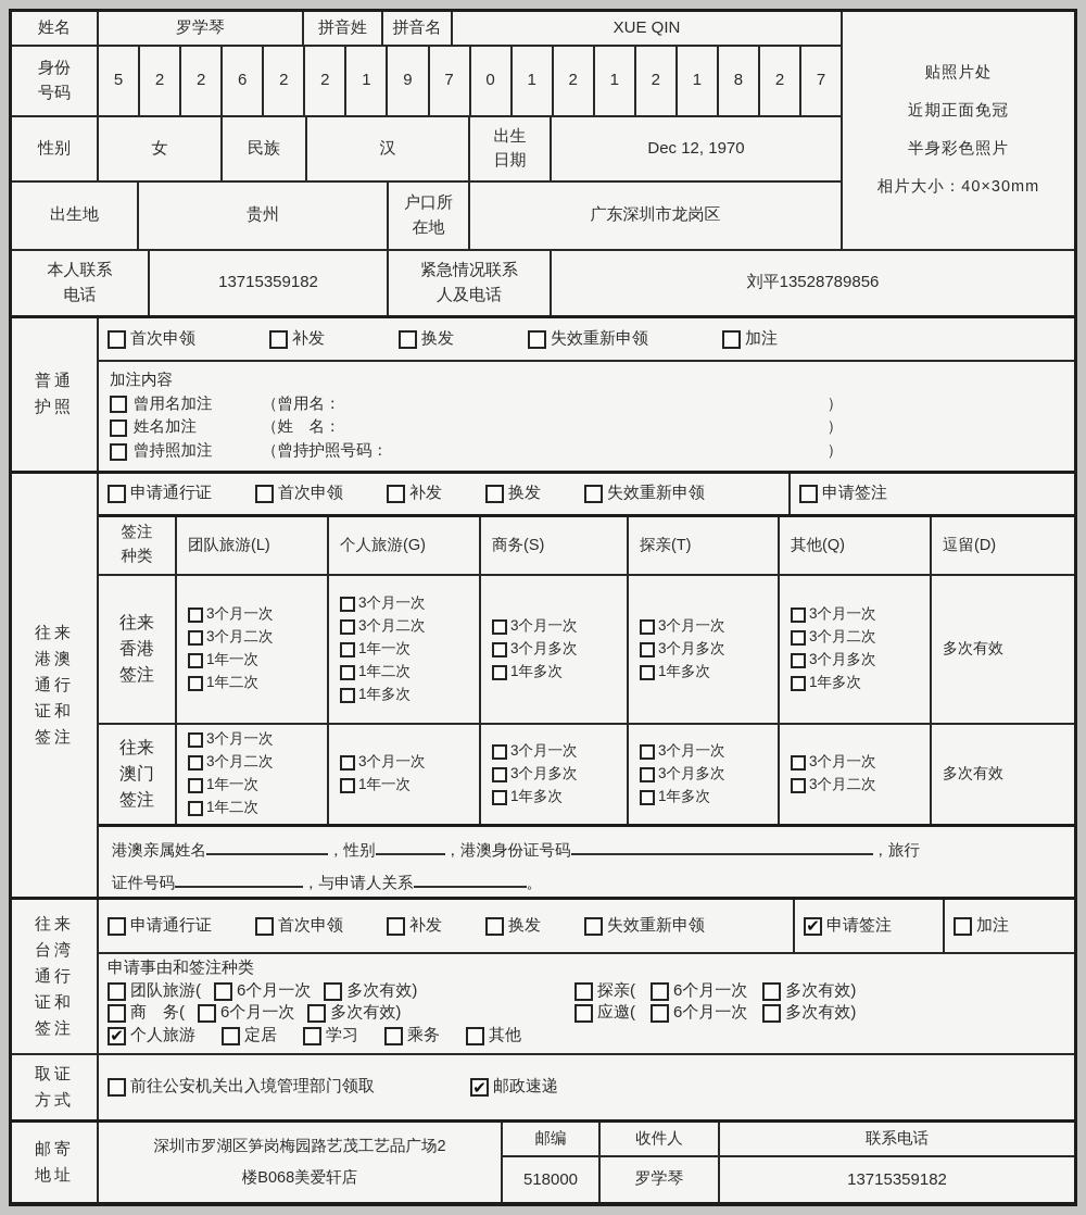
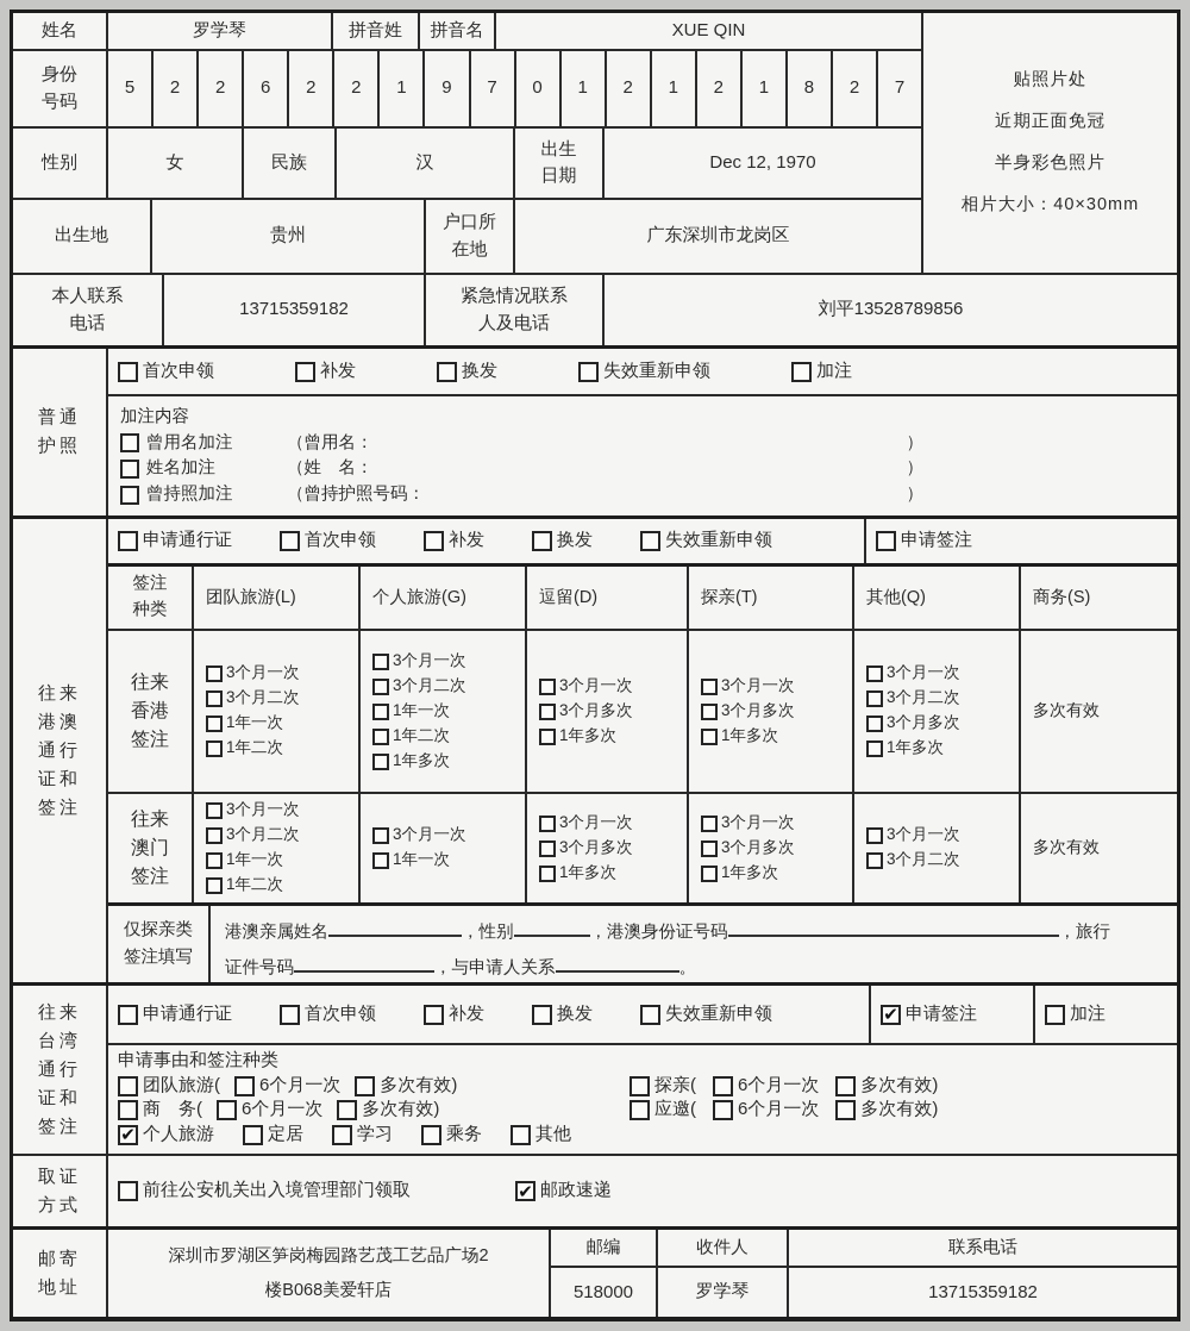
  姓名
  罗学琴
  拼音姓
  拼音名
  XUE QIN
  身份
  号码
  5
  2
  2
  6
  2
  2
  1
  9
  7
  0
  1
  2
  1
  2
  1
  8
  2
  7
  性别
  女
  民族
  汉
  出生
  日期
  Dec 12, 1970
  出生地
  贵州
  户口所
  在地
  广东深圳市龙岗区
  贴照片处
  近期正面免冠
  半身彩色照片
  相片大小：40×30mm
  本人联系
  电话
  13715359182
  紧急情况联系
  人及电话
  刘平13528789856
  普通
  护照
  首次申领
  补发
  换发
  失效重新申领
  加注
  加注内容
  曾用名加注
  （曾用名：
  ）
  姓名加注
  （姓 名：
  ）
  曾持照加注
  （曾持护照号码：
  ）
  往来
  港澳
  通行
  证和
  签注
  申请通行证
  首次申领
  补发
  换发
  失效重新申领
  申请签注
  签注
  种类
  团队旅游(L)
  个人旅游(G)
- 商务(S)
+ 逗留(D)
  探亲(T)
  其他(Q)
- 逗留(D)
+ 商务(S)
  往来
  香港
  签注
  3个月一次
  3个月二次
  1年一次
  1年二次
  3个月一次
  3个月二次
  1年一次
  1年二次
  1年多次
  3个月一次
  3个月多次
  1年多次
  3个月一次
  3个月多次
  1年多次
  3个月一次
  3个月二次
  3个月多次
  1年多次
  多次有效
  往来
  澳门
  签注
  3个月一次
  3个月二次
  1年一次
  1年二次
  3个月一次
  1年一次
  3个月一次
  3个月多次
  1年多次
  3个月一次
  3个月多次
  1年多次
  3个月一次
  3个月二次
  多次有效
+ 仅探亲类
+ 签注填写
  港澳亲属姓名 ，性别 ，港澳身份证号码 ，旅行
  证件号码 ，与申请人关系 。
  往来
  台湾
  通行
  证和
  签注
  申请通行证
  首次申领
  补发
  换发
  失效重新申领
  ✔
  申请签注
  加注
  申请事由和签注种类
  团队旅游(
  6个月一次
  多次有效)
  探亲(
  6个月一次
  多次有效)
  商 务(
  6个月一次
  多次有效)
  应邀(
  6个月一次
  多次有效)
  ✔
  个人旅游
  定居
  学习
  乘务
  其他
  取证
  方式
  前往公安机关出入境管理部门领取
  ✔
  邮政速递
  邮寄
  地址
  深圳市罗湖区笋岗梅园路艺茂工艺品广场2
  楼B068美爱轩店
  邮编
  收件人
  联系电话
  518000
  罗学琴
  13715359182
